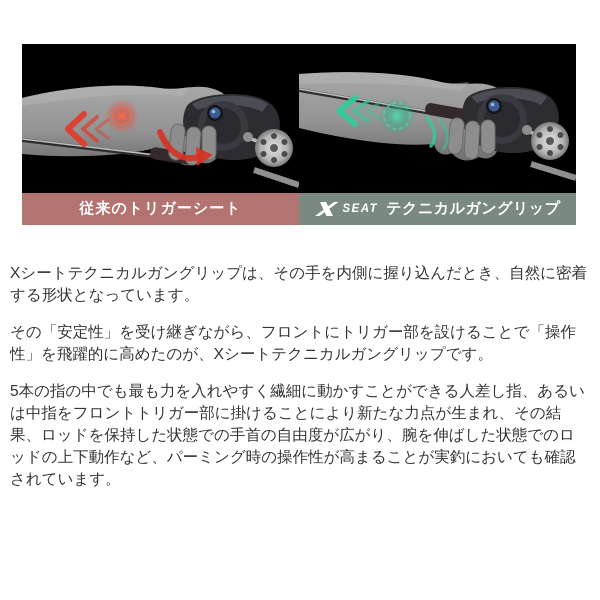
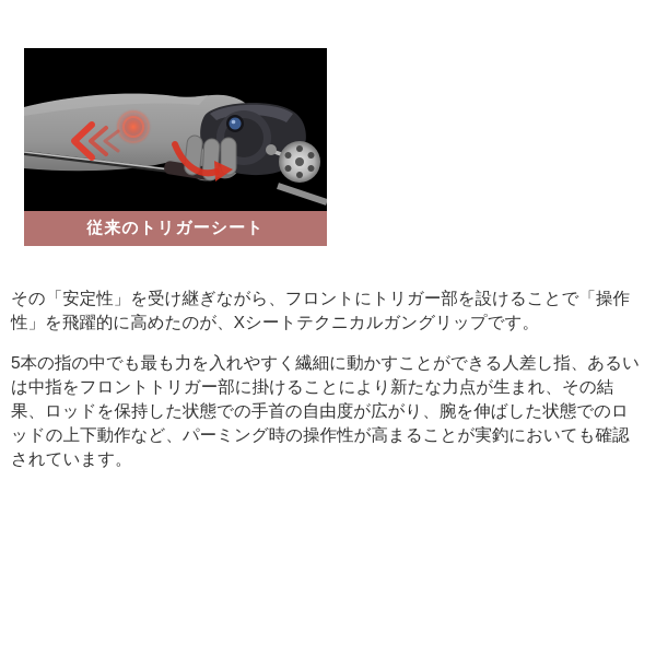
  従来のトリガーシート
- SEAT
- テクニカルガングリップ
- Xシートテクニカルガングリップは、その手を内側に握り込んだとき、自然に密着する形状となっています。
  その「安定性」を受け継ぎながら、フロントにトリガー部を設けることで「操作性」を飛躍的に高めたのが、Xシートテクニカルガングリップです。
  5本の指の中でも最も力を入れやすく繊細に動かすことができる人差し指、あるいは中指をフロントトリガー部に掛けることにより新たな力点が生まれ、その結果、ロッドを保持した状態での手首の自由度が広がり、腕を伸ばした状態でのロッドの上下動作など、パーミング時の操作性が高まることが実釣においても確認されています。
